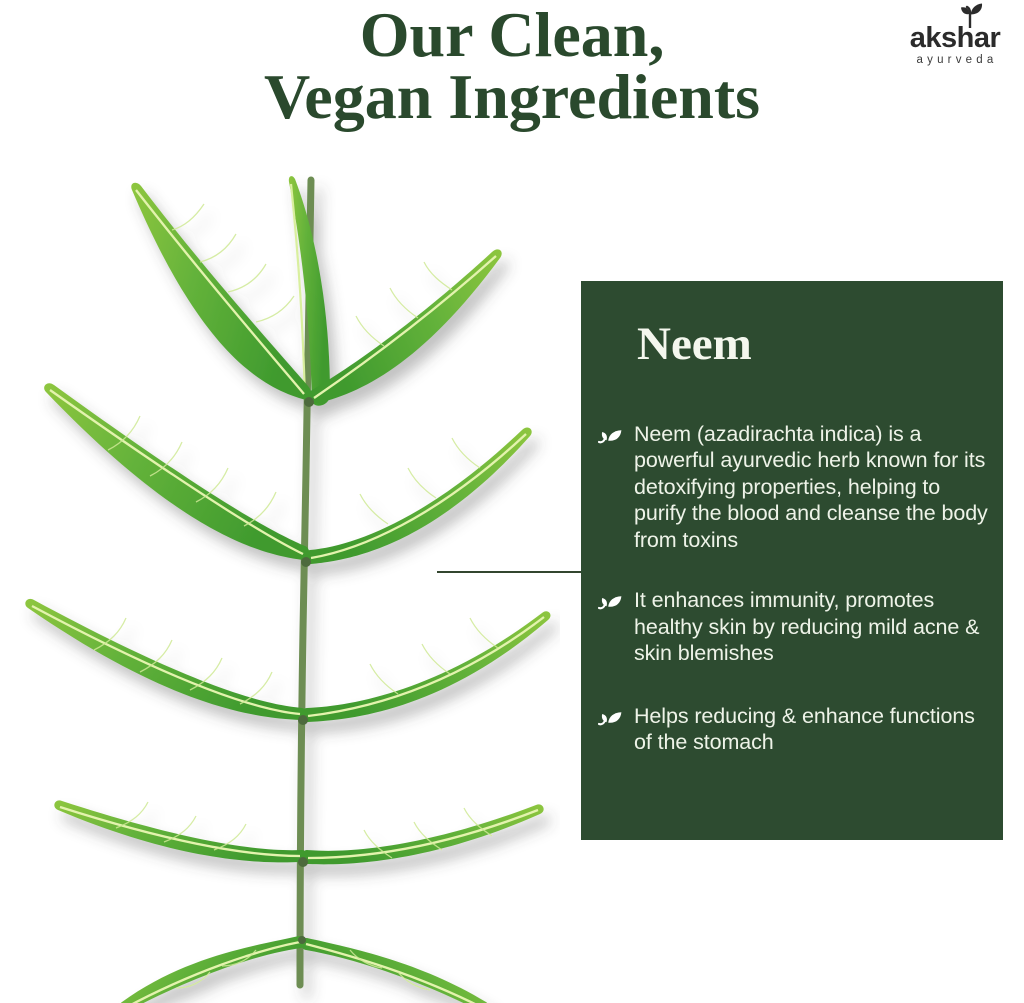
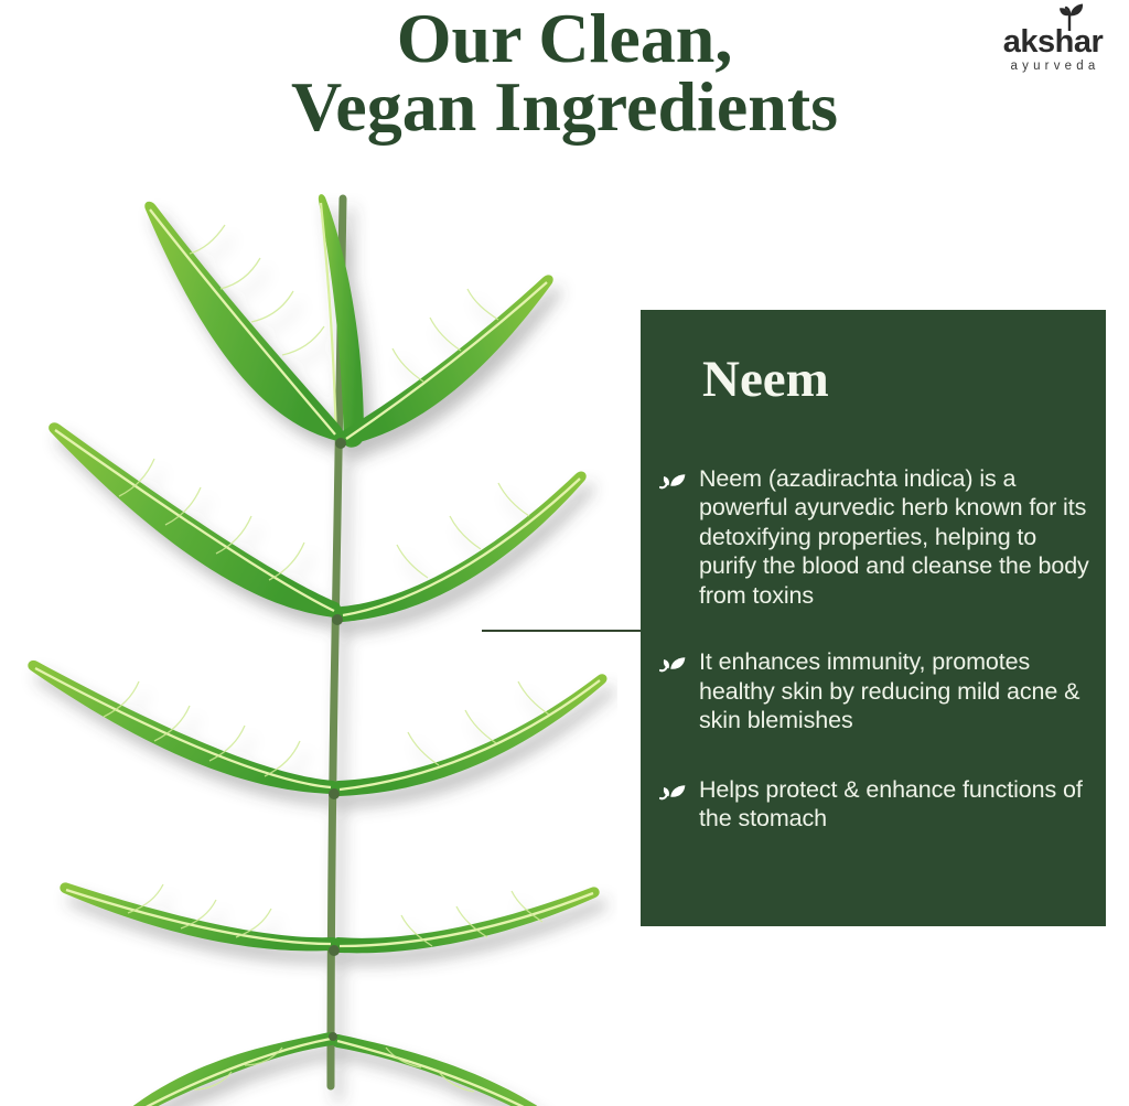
  akshar
  ayurveda
  Our Clean,
  Vegan Ingredients
  Neem
  Neem (azadirachta indica) is a powerful ayurvedic herb known for its detoxifying properties, helping to purify the blood and cleanse the body from toxins
  It enhances immunity, promotes healthy skin by reducing mild acne & skin blemishes
- Helps reducing & enhance functions of the stomach
+ Helps protect & enhance functions of the stomach
